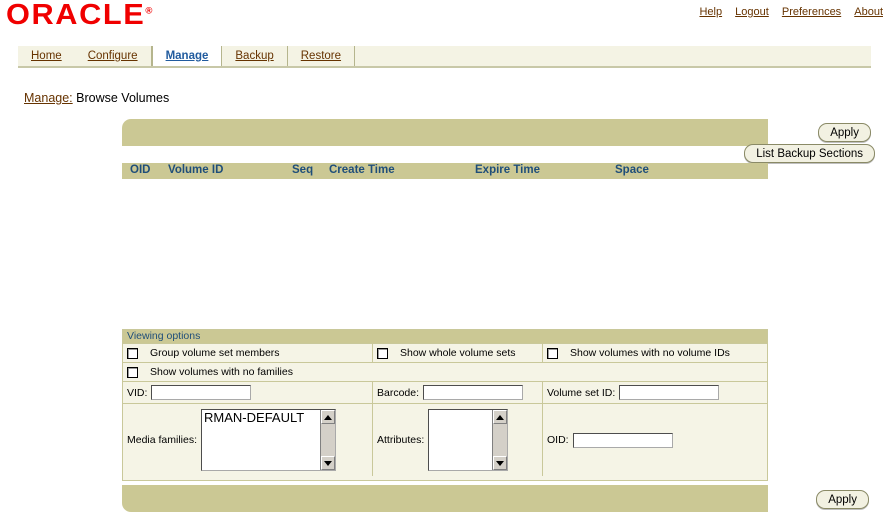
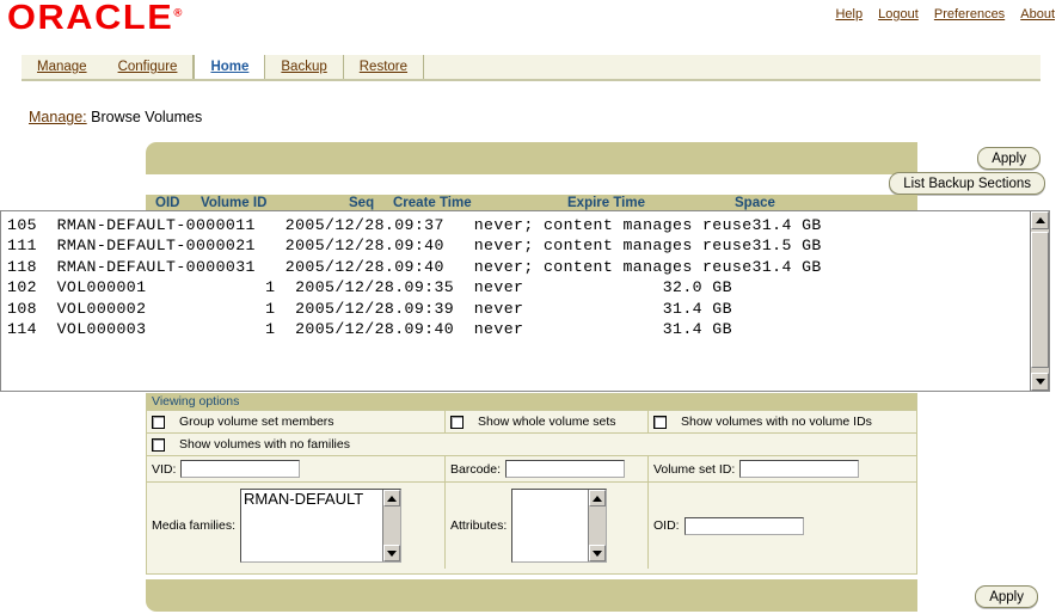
  ORACLE®
  Help Logout Preferences About
- Home
+ Manage
  Configure
- Manage
+ Home
  Backup
  Restore
  Manage: Browse Volumes
  Apply
  List Backup Sections
  OID
  Volume ID
  Seq
  Create Time
  Expire Time
  Space
+ 105 RMAN-DEFAULT-0000011 2005/12/28.09:37 never; content manages reuse31.4 GB
+ 111 RMAN-DEFAULT-0000021 2005/12/28.09:40 never; content manages reuse31.5 GB
+ 118 RMAN-DEFAULT-0000031 2005/12/28.09:40 never; content manages reuse31.4 GB
+ 102 VOL000001 1 2005/12/28.09:35 never 32.0 GB
+ 108 VOL000002 1 2005/12/28.09:39 never 31.4 GB
+ 114 VOL000003 1 2005/12/28.09:40 never 31.4 GB
  Viewing options
  Group volume set members
  Show whole volume sets
  Show volumes with no volume IDs
  Show volumes with no families
  VID:
  Barcode:
  Volume set ID:
  Media families:
  RMAN-DEFAULT
  Attributes:
  OID:
  Apply
